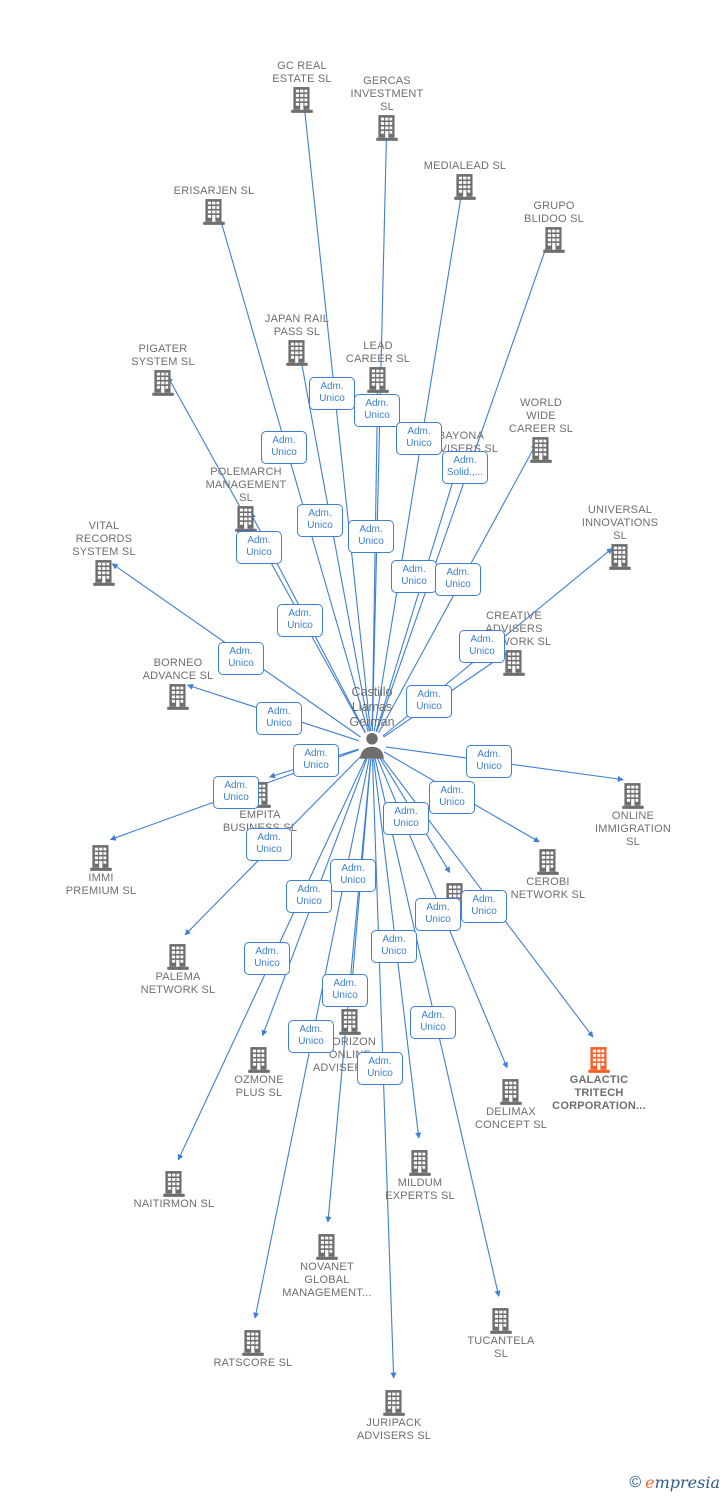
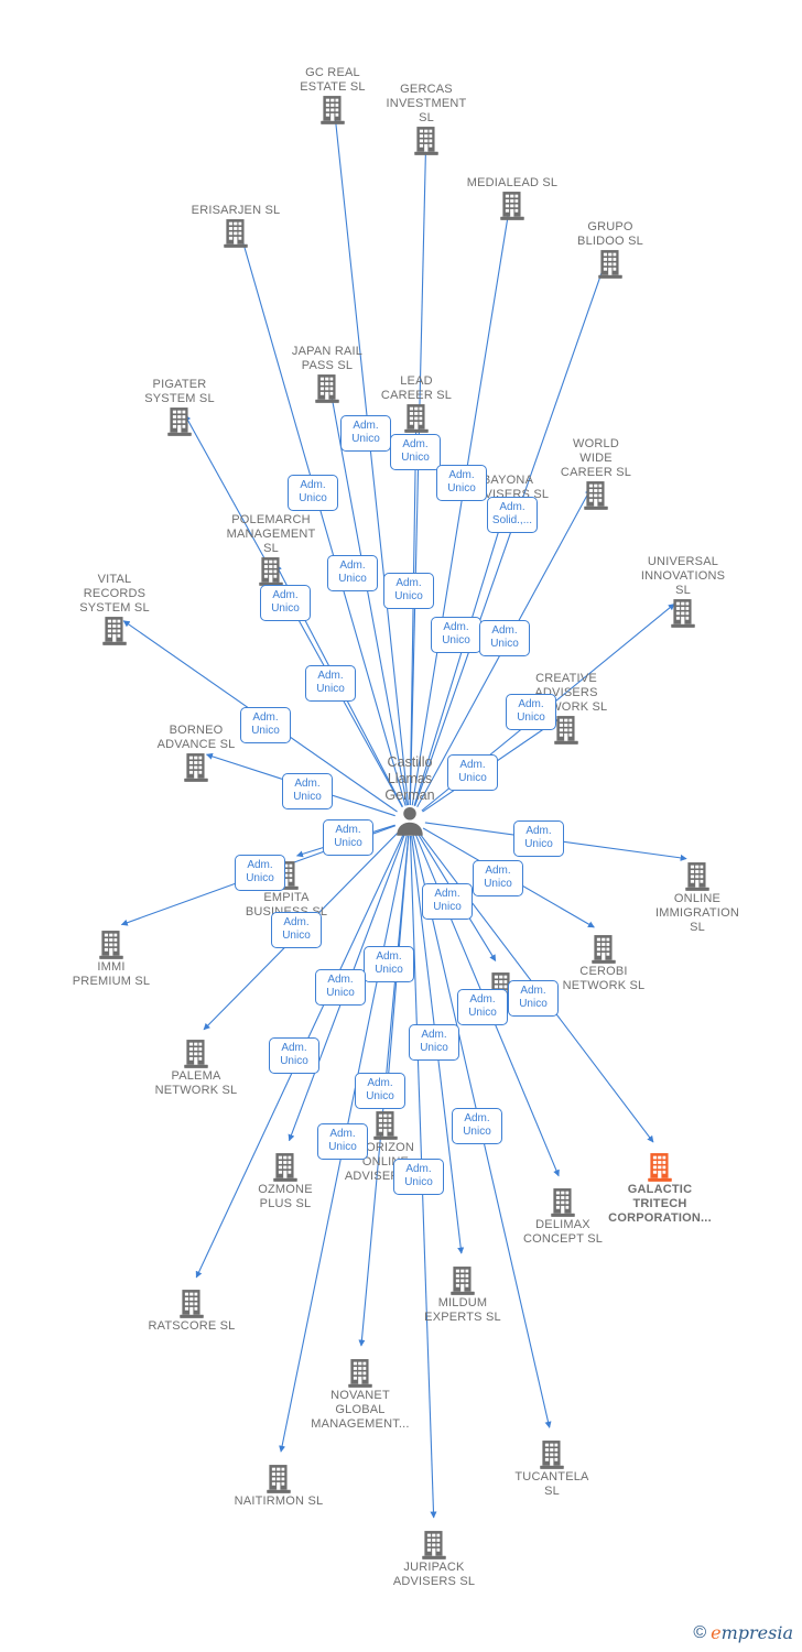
  GC REAL
  ESTATE SL
  GERCAS
  INVESTMENT
  SL
  MEDIALEAD SL
  GRUPO
  BLIDOO SL
  ERISARJEN SL
  JAPAN RAIL
  PASS SL
  LEAD
  CAREER SL
  PIGATER
  SYSTEM SL
  WORLD
  WIDE
  CAREER SL
  AYONA
  VISERS SL
  UNIVERSAL
  INNOVATIONS
  SL
  POLEMARCH
  MANAGEMENT
  SL
  VITAL
  RECORDS
  SYSTEM SL
  CREATIVE
  ADVISERS
  BORNEO
  ADVANCE SL
  EMPITA
  ONLINE
  IMMIGRATION
  SL
  CEROBI
  NETWORK SL
  IMMI
  PREMIUM SL
  PALEMA
  NETWORK SL
  ORIZON
  OZMONE
  PLUS SL
  DELIMAX
  CONCEPT SL
  GALACTIC
  TRITECH
  CORPORATION...
- NAITIRMON SL
+ RATSCORE SL
  MILDUM
  EXPERTS SL
  NOVANET
  GLOBAL
  MANAGEMENT...
  TUCANTELA
  SL
- RATSCORE SL
+ NAITIRMON SL
  JURIPACK
  ADVISERS SL
  Castillo
  Llamas
  German
  Adm.
  Unico
  Adm.
  Unico
  Adm.
  Unico
  Adm.
  Unico
  Adm.
  Solid.,...
  Adm.
  Unico
  Adm.
  Unico
  Adm.
  Unico
  Adm.
  Unico
  Adm.
  Unico
  Adm.
  Unico
  Adm.
  Unico
  Adm.
  Unico
  Adm.
  Unico
  Adm.
  Unico
  Adm.
  Unico
  Adm.
  Unico
  Adm.
  Unico
  Adm.
  Unico
  Adm.
  Unico
  Adm.
  Unico
  Adm.
  Unico
  Adm.
  Unico
  Adm.
  Unico
  Adm.
  Unico
  Adm.
  Unico
  Adm.
  Unico
  Adm.
  Unico
  Adm.
  Unico
  Adm.
  Unico
  Adm.
  Unico
  ©
  empresia
